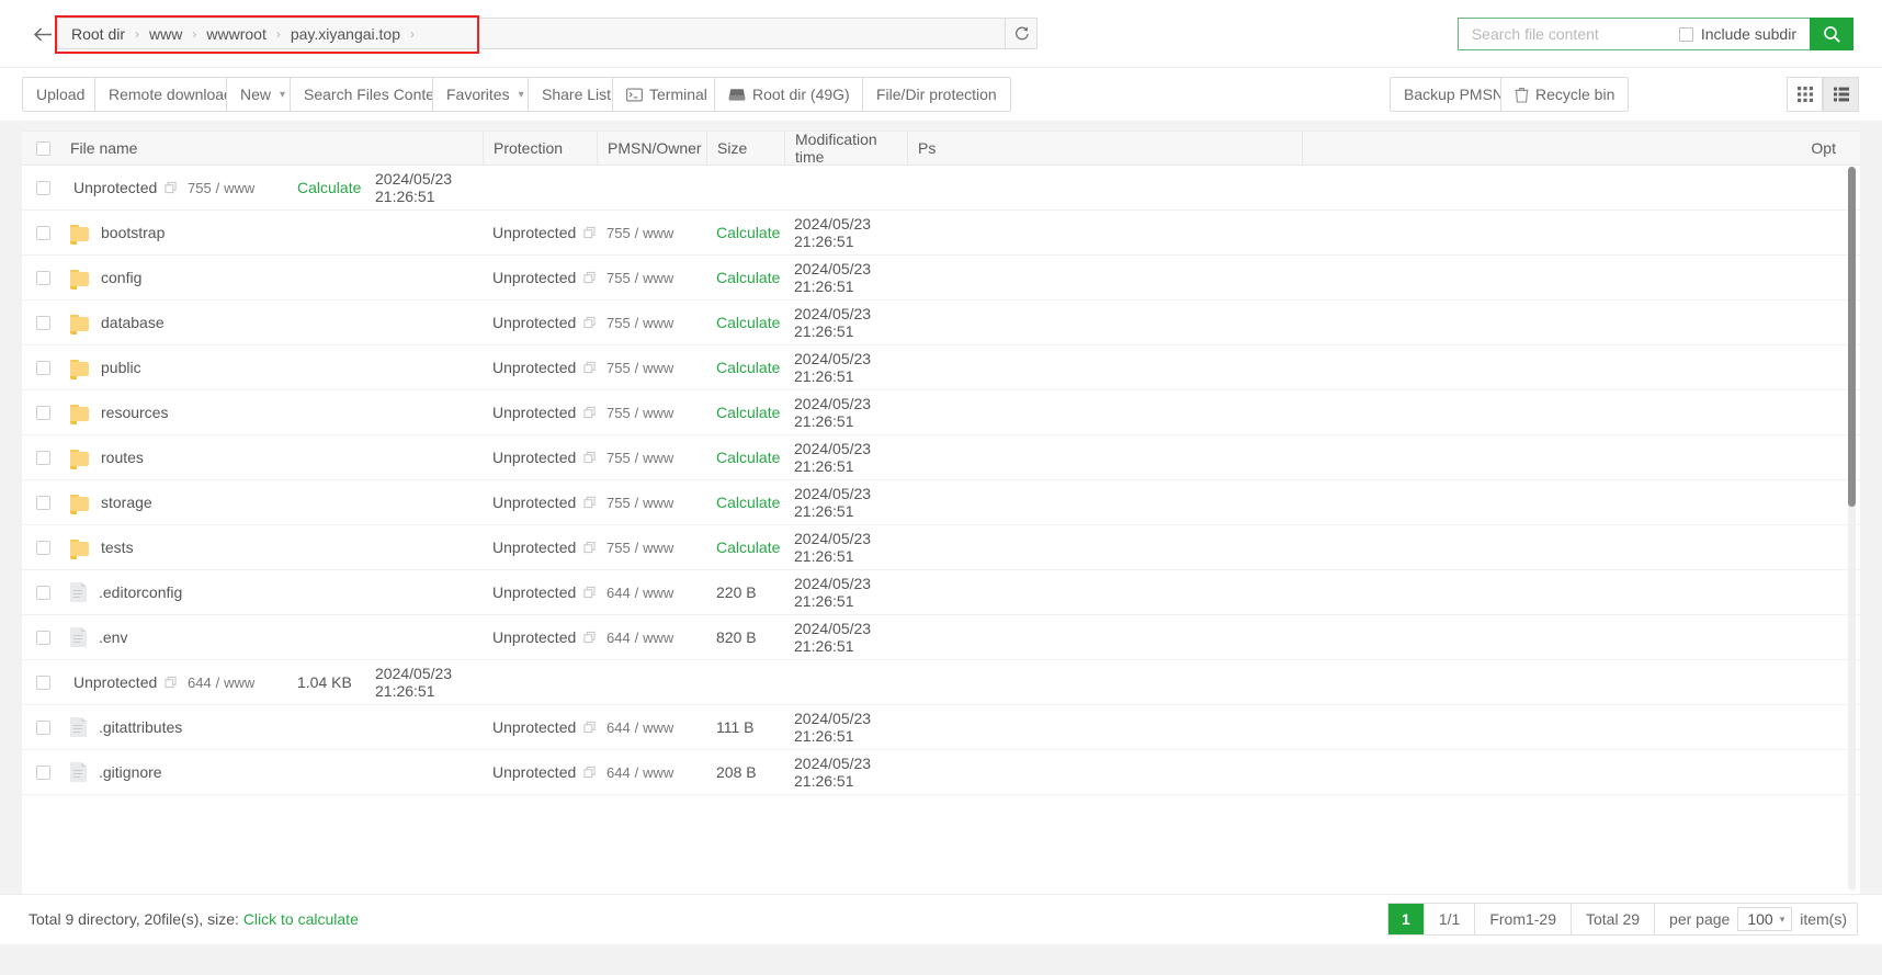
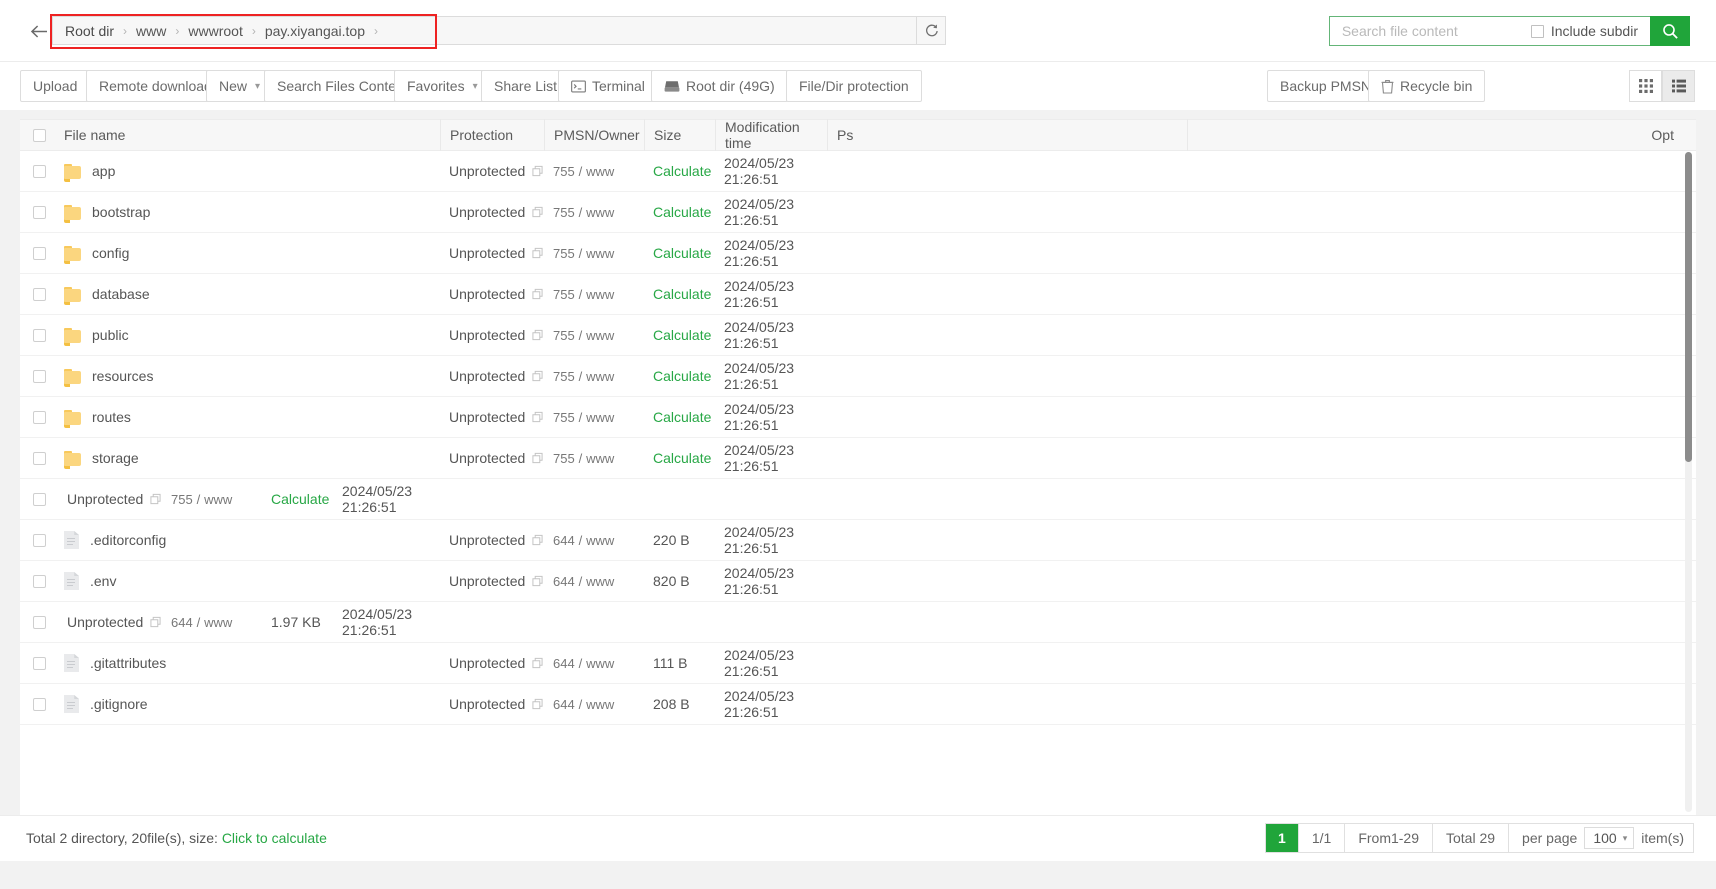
  Root dir
  ›
  www
  ›
  wwwroot
  ›
  pay.xiyangai.top
  ›
  Search file content
  Include subdir
  Upload
  Remote downloa
  New
  ▾
  Search Files Conte
  Favorites
  ▾
  Share List
  Terminal
  Root dir (49G)
  File/Dir protection
  Backup PMSN
  Recycle bin
  File name
  Protection
  PMSN/Owner
  Size
  Modification time
  Ps
  Opt
+ app
  Unprotected
  755 / www
  Calculate
  2024/05/23 21:26:51
  bootstrap
  Unprotected
  755 / www
  Calculate
  2024/05/23 21:26:51
  config
  Unprotected
  755 / www
  Calculate
  2024/05/23 21:26:51
  database
  Unprotected
  755 / www
  Calculate
  2024/05/23 21:26:51
  public
  Unprotected
  755 / www
  Calculate
  2024/05/23 21:26:51
  resources
  Unprotected
  755 / www
  Calculate
  2024/05/23 21:26:51
  routes
  Unprotected
  755 / www
  Calculate
  2024/05/23 21:26:51
  storage
  Unprotected
  755 / www
  Calculate
  2024/05/23 21:26:51
- tests
  Unprotected
  755 / www
  Calculate
  2024/05/23 21:26:51
  .editorconfig
  Unprotected
  644 / www
  220 B
  2024/05/23 21:26:51
  .env
  Unprotected
  644 / www
  820 B
  2024/05/23 21:26:51
  Unprotected
  644 / www
- 1.04 KB
+ 1.97 KB
  2024/05/23 21:26:51
  .gitattributes
  Unprotected
  644 / www
  111 B
  2024/05/23 21:26:51
  .gitignore
  Unprotected
  644 / www
  208 B
  2024/05/23 21:26:51
- Total 9 directory, 20file(s), size: Click to calculate
+ Total 2 directory, 20file(s), size: Click to calculate
  1
  1/1
  From1-29
  Total 29
  per page
  100
  ▾
  item(s)
